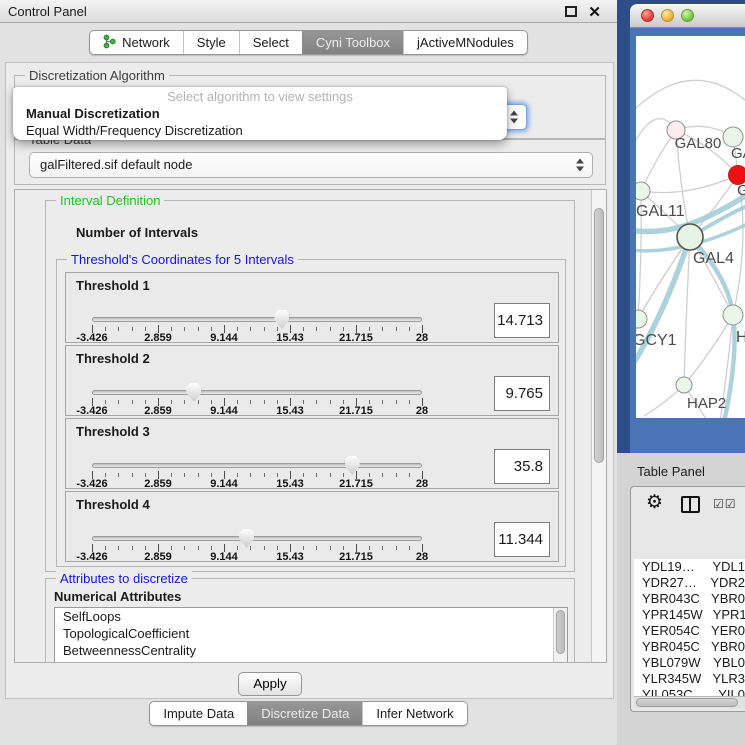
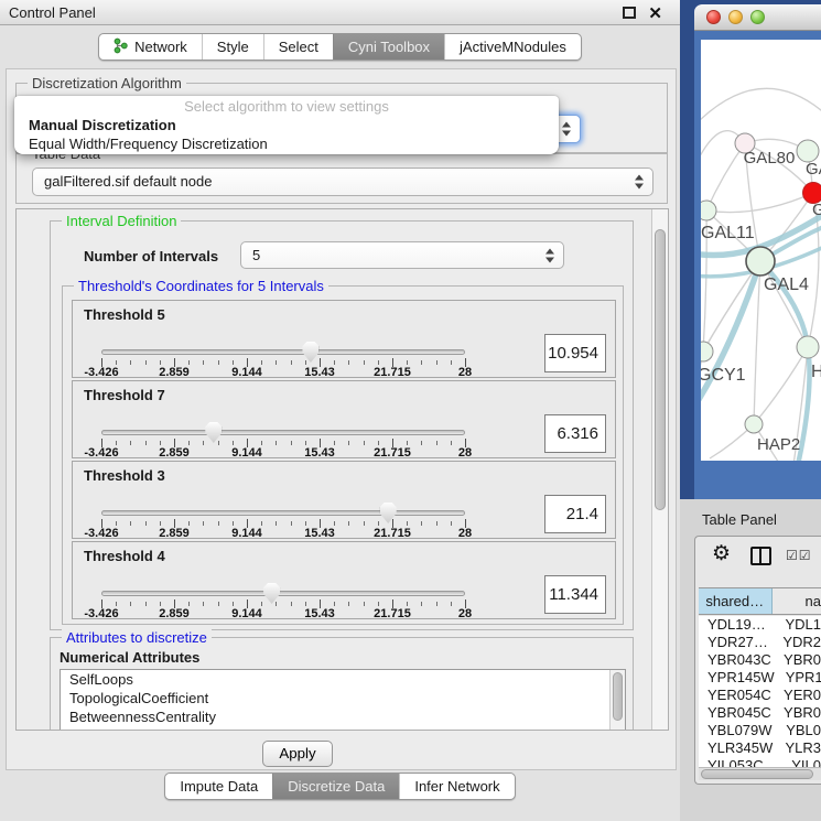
  Control Panel
  ✕
  Network
  Style
  Select
  Cyni Toolbox
  jActiveMNodules
  Discretization Algorithm
  Select algorithm to view settings
  Manual Discretization
  Equal Width/Frequency Discretization
  galFiltered.sif default node
  Interval Definition
  Number of Intervals
+ 5
  Threshold's Coordinates for 5 Intervals
- Threshold 1
+ Threshold 5
  -3.426
  2.859
  9.144
  15.43
  21.715
  28
- 14.713
+ 10.954
- Threshold 2
+ Threshold 7
  -3.426
  2.859
  9.144
  15.43
  21.715
  28
- 9.765
+ 6.316
  Threshold 3
  -3.426
  2.859
  9.144
  15.43
  21.715
  28
- 35.8
+ 21.4
  Threshold 4
  -3.426
  2.859
  9.144
  15.43
  21.715
  28
  11.344
  Attributes to discretize
  Numerical Attributes
  SelfLoops
  TopologicalCoefficient
  BetweennessCentrality
  Apply
  Impute Data
  Discretize Data
  Infer Network
  GAL80
  G
  GAL11
  GAL4
  GCY1
  H
  HAP2
  Table Panel
  ⚙
  ☑☑
+ shared…
+ na
  YDL19…
  YDL1
  YDR27…
  YDR2
  YBR043C
  YBR0
  YPR145W
  YPR1
  YER054C
  YER0
  YBR045C
  YBR0
  YBL079W
  YBL0
  YLR345W
  YLR3
  YIL053C
  YIL0
